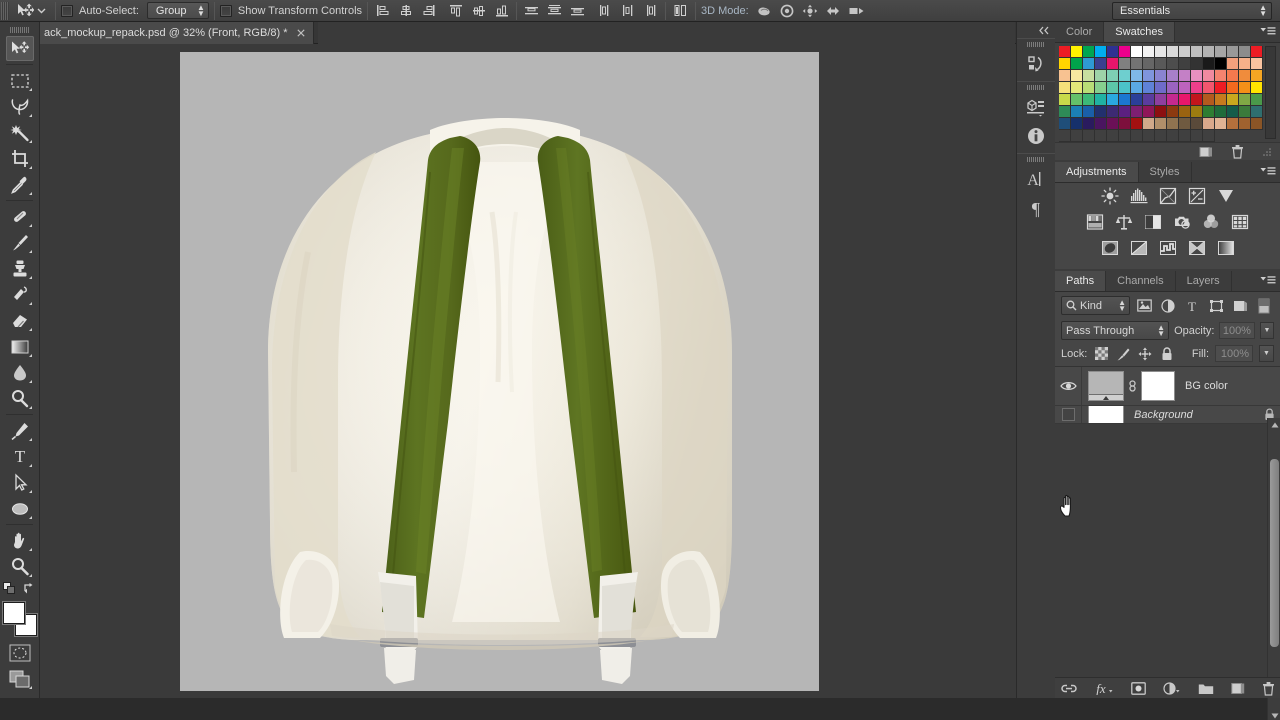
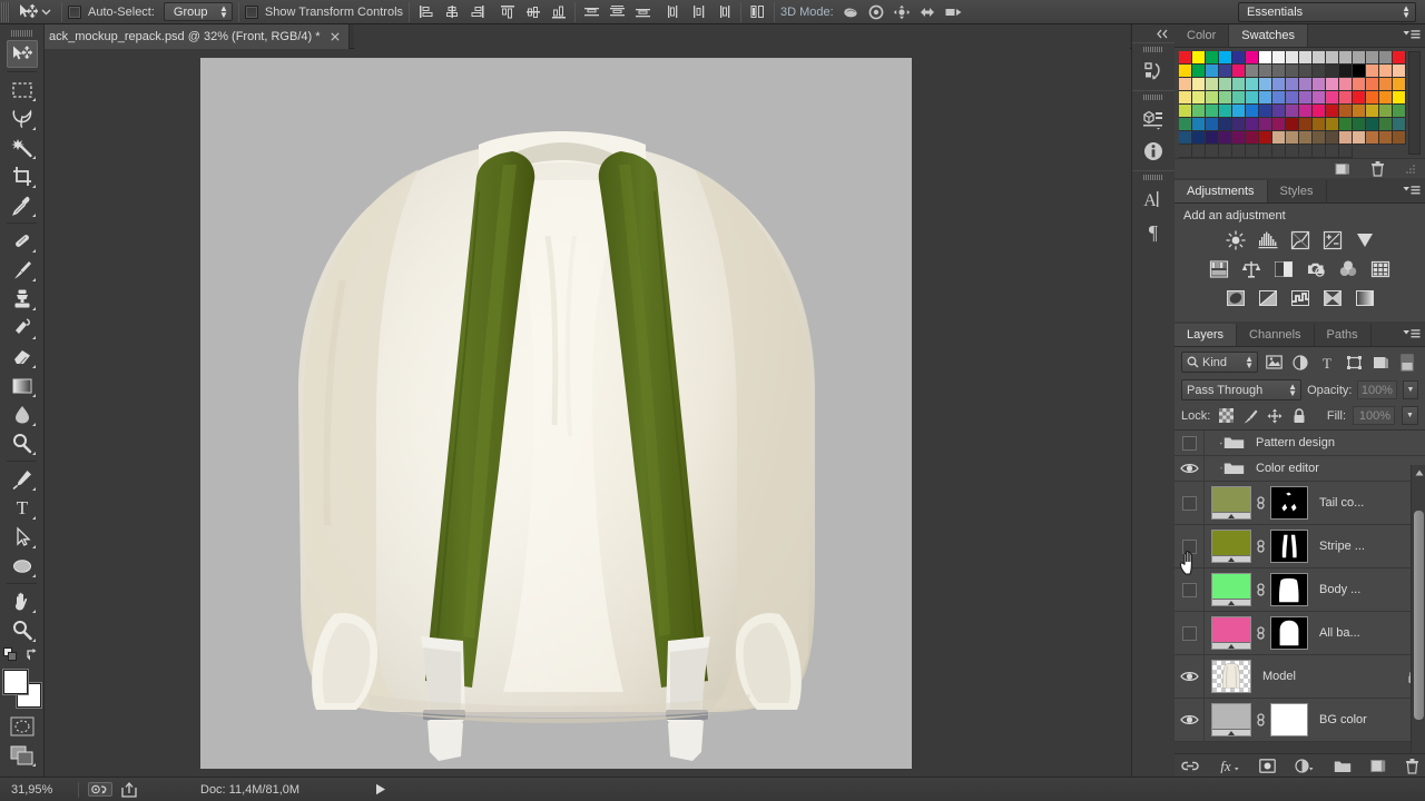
  Auto-Select:
  Group
  ▲
  ▼
  Show Transform Controls
  3D Mode:
  Essentials
  ▲
  ▼
- ack_mockup_repack.psd @ 32% (Front, RGB/8) *
+ ack_mockup_repack.psd @ 32% (Front, RGB/4) *
  T
  A
  ¶
  Color
  Swatches
  Adjustments
  Styles
+ Add an adjustment
- Paths
+ Layers
  Channels
- Layers
+ Paths
  Kind
  ▲
  ▼
  T
  Pass Through
  ▲
  ▼
  Opacity:
  100%
  Lock:
  Fill:
  100%
+ Pattern design
+ Color editor
+ Tail co...
+ Stripe ...
+ Body ...
+ All ba...
+ Model
  BG color
- Background
  fx
+ 31,95%
+ Doc: 11,4M/81,0M
